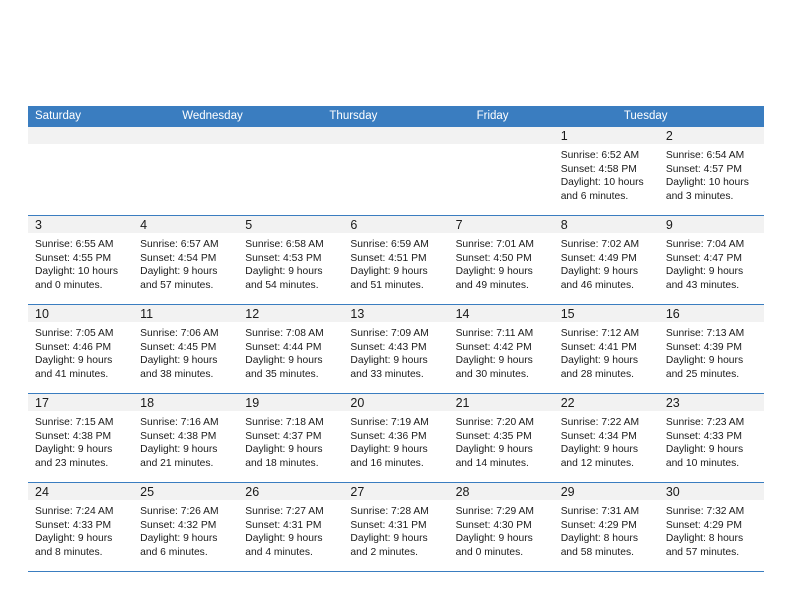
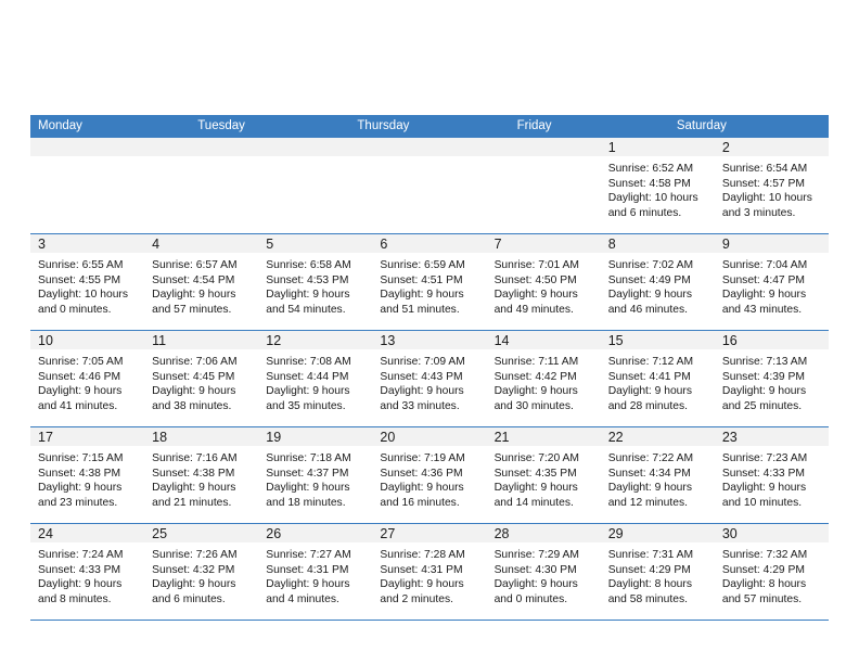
+ Monday
- Saturday
+ Tuesday
- Wednesday
  Thursday
  Friday
- Tuesday
+ Saturday
  1
  Sunrise: 6:52 AM
  Sunset: 4:58 PM
  Daylight: 10 hours
  and 6 minutes.
  2
  Sunrise: 6:54 AM
  Sunset: 4:57 PM
  Daylight: 10 hours
  and 3 minutes.
  3
  Sunrise: 6:55 AM
  Sunset: 4:55 PM
  Daylight: 10 hours
  and 0 minutes.
  4
  Sunrise: 6:57 AM
  Sunset: 4:54 PM
  Daylight: 9 hours
  and 57 minutes.
  5
  Sunrise: 6:58 AM
  Sunset: 4:53 PM
  Daylight: 9 hours
  and 54 minutes.
  6
  Sunrise: 6:59 AM
  Sunset: 4:51 PM
  Daylight: 9 hours
  and 51 minutes.
  7
  Sunrise: 7:01 AM
  Sunset: 4:50 PM
  Daylight: 9 hours
  and 49 minutes.
  8
  Sunrise: 7:02 AM
  Sunset: 4:49 PM
  Daylight: 9 hours
  and 46 minutes.
  9
  Sunrise: 7:04 AM
  Sunset: 4:47 PM
  Daylight: 9 hours
  and 43 minutes.
  10
  Sunrise: 7:05 AM
  Sunset: 4:46 PM
  Daylight: 9 hours
  and 41 minutes.
  11
  Sunrise: 7:06 AM
  Sunset: 4:45 PM
  Daylight: 9 hours
  and 38 minutes.
  12
  Sunrise: 7:08 AM
  Sunset: 4:44 PM
  Daylight: 9 hours
  and 35 minutes.
  13
  Sunrise: 7:09 AM
  Sunset: 4:43 PM
  Daylight: 9 hours
  and 33 minutes.
  14
  Sunrise: 7:11 AM
  Sunset: 4:42 PM
  Daylight: 9 hours
  and 30 minutes.
  15
  Sunrise: 7:12 AM
  Sunset: 4:41 PM
  Daylight: 9 hours
  and 28 minutes.
  16
  Sunrise: 7:13 AM
  Sunset: 4:39 PM
  Daylight: 9 hours
  and 25 minutes.
  17
  Sunrise: 7:15 AM
  Sunset: 4:38 PM
  Daylight: 9 hours
  and 23 minutes.
  18
  Sunrise: 7:16 AM
  Sunset: 4:38 PM
  Daylight: 9 hours
  and 21 minutes.
  19
  Sunrise: 7:18 AM
  Sunset: 4:37 PM
  Daylight: 9 hours
  and 18 minutes.
  20
  Sunrise: 7:19 AM
  Sunset: 4:36 PM
  Daylight: 9 hours
  and 16 minutes.
  21
  Sunrise: 7:20 AM
  Sunset: 4:35 PM
  Daylight: 9 hours
  and 14 minutes.
  22
  Sunrise: 7:22 AM
  Sunset: 4:34 PM
  Daylight: 9 hours
  and 12 minutes.
  23
  Sunrise: 7:23 AM
  Sunset: 4:33 PM
  Daylight: 9 hours
  and 10 minutes.
  24
  Sunrise: 7:24 AM
  Sunset: 4:33 PM
  Daylight: 9 hours
  and 8 minutes.
  25
  Sunrise: 7:26 AM
  Sunset: 4:32 PM
  Daylight: 9 hours
  and 6 minutes.
  26
  Sunrise: 7:27 AM
  Sunset: 4:31 PM
  Daylight: 9 hours
  and 4 minutes.
  27
  Sunrise: 7:28 AM
  Sunset: 4:31 PM
  Daylight: 9 hours
  and 2 minutes.
  28
  Sunrise: 7:29 AM
  Sunset: 4:30 PM
  Daylight: 9 hours
  and 0 minutes.
  29
  Sunrise: 7:31 AM
  Sunset: 4:29 PM
  Daylight: 8 hours
  and 58 minutes.
  30
  Sunrise: 7:32 AM
  Sunset: 4:29 PM
  Daylight: 8 hours
  and 57 minutes.
